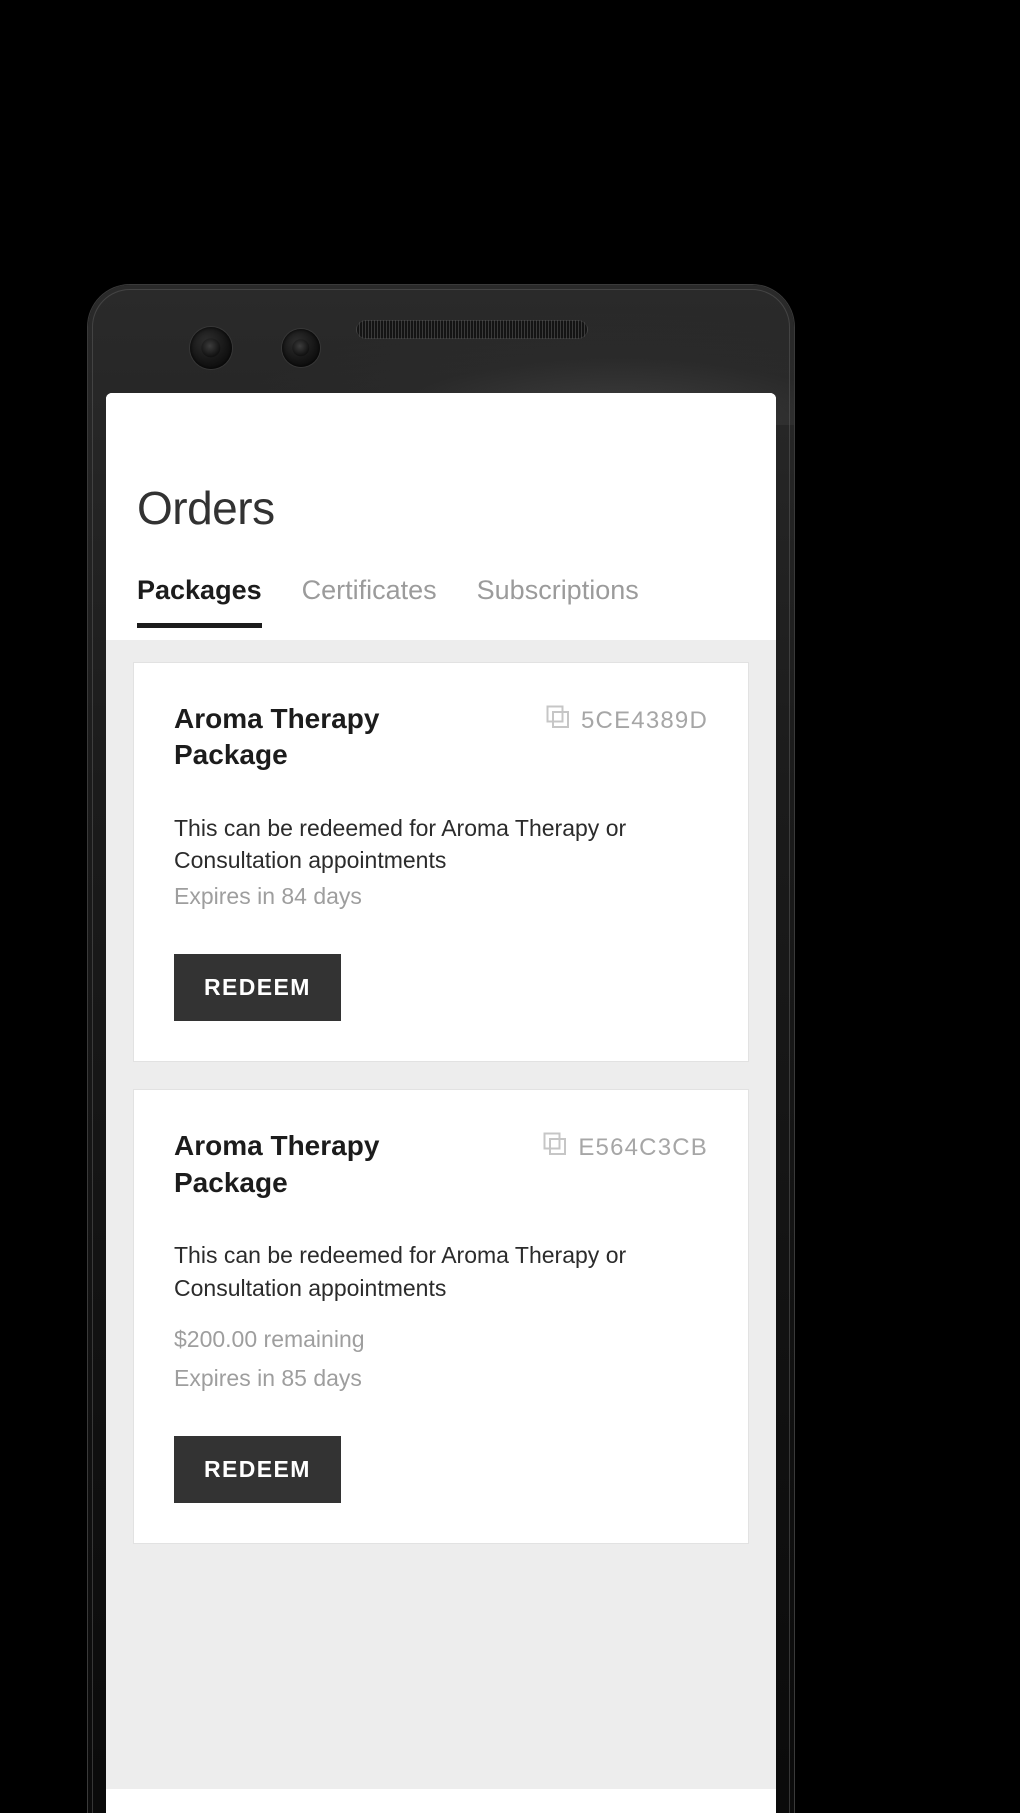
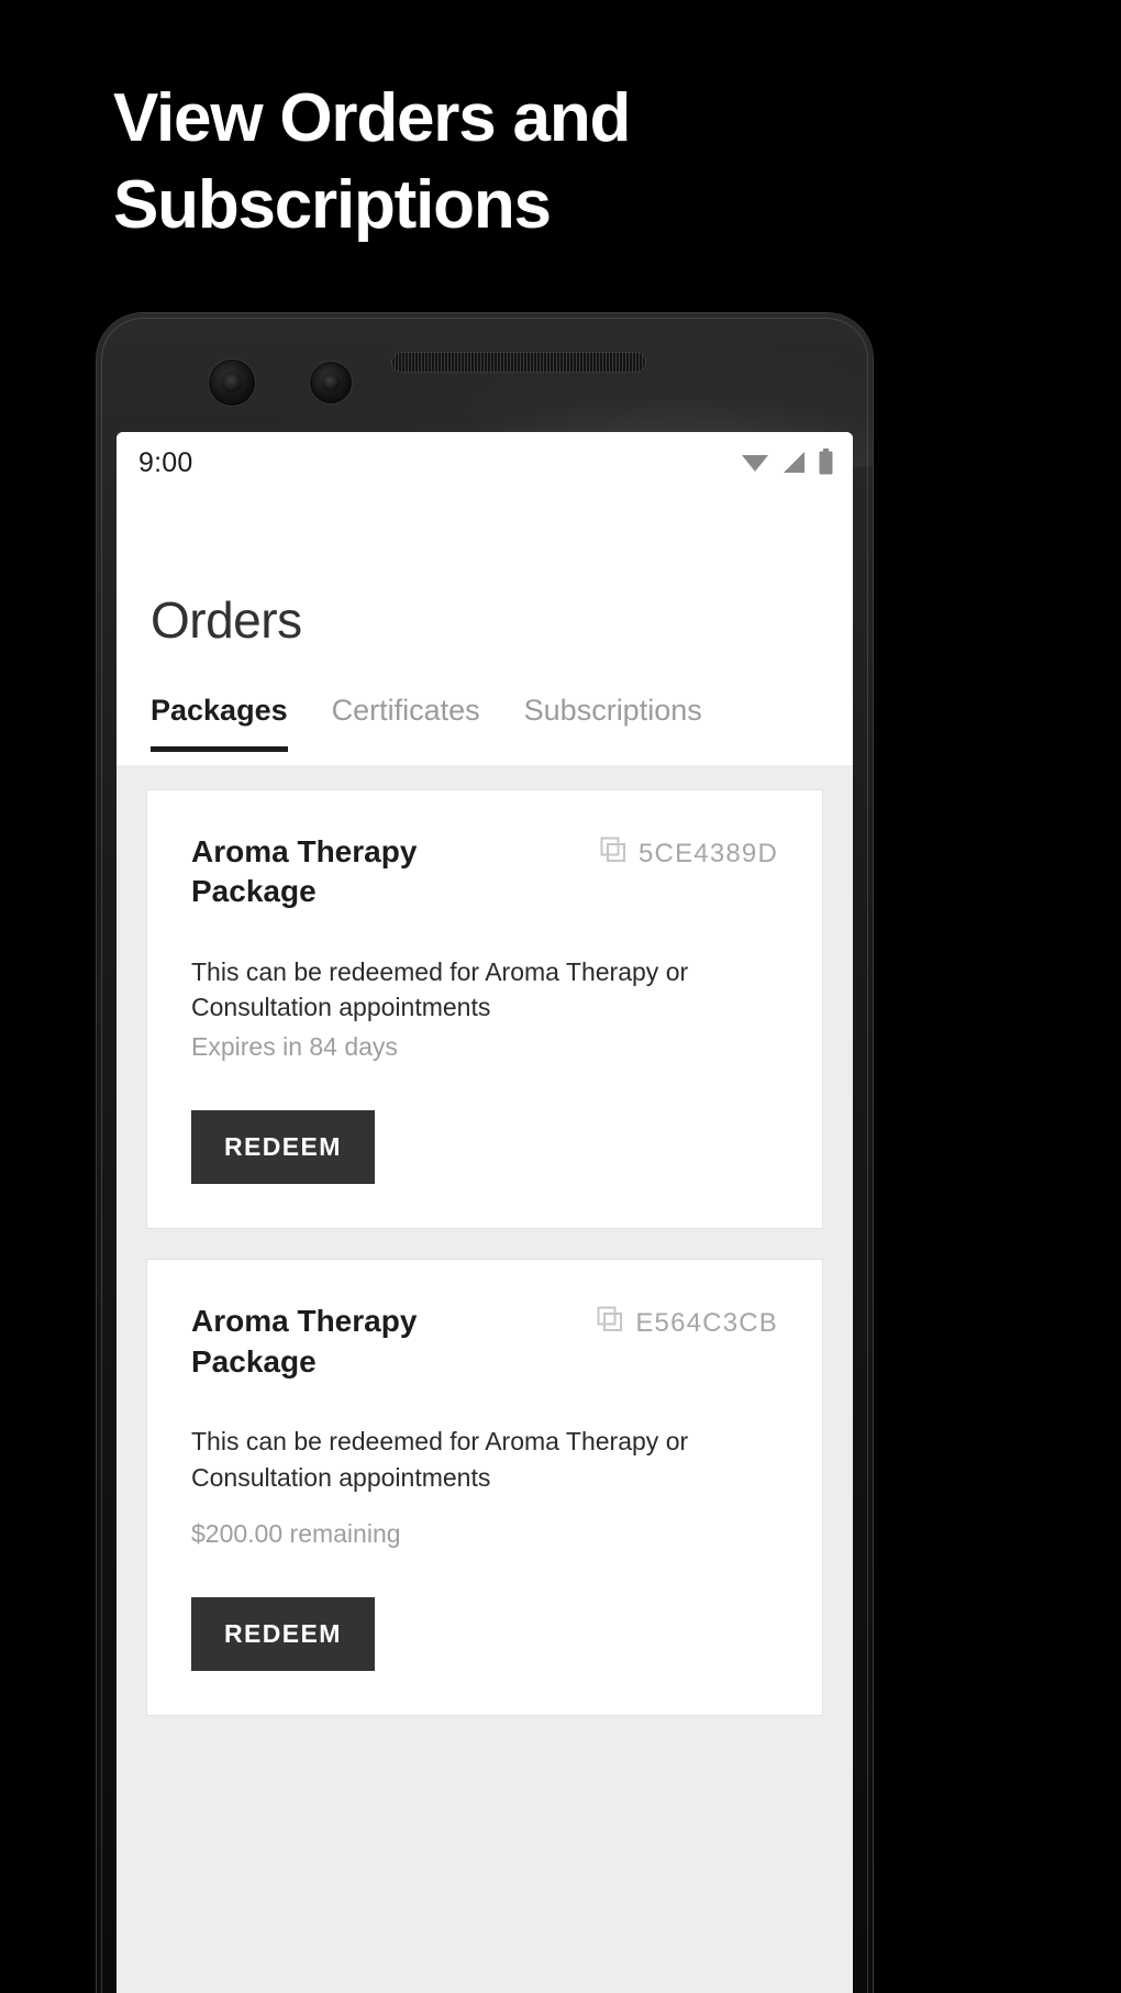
+ View Orders and Subscriptions
+ 9:00
  Orders
  Packages
  Certificates
  Subscriptions
  Aroma Therapy Package
  5CE4389D
  This can be redeemed for Aroma Therapy or Consultation appointments
  Expires in 84 days
  REDEEM
  Aroma Therapy Package
  E564C3CB
  This can be redeemed for Aroma Therapy or Consultation appointments
  $200.00 remaining
- Expires in 85 days
  REDEEM
